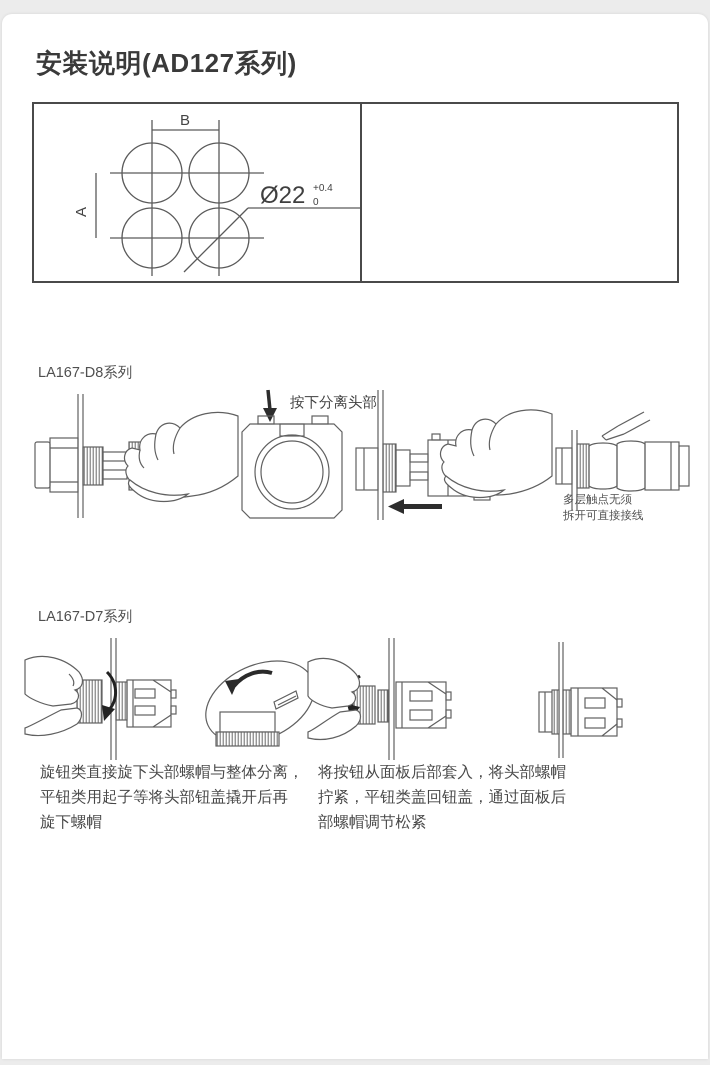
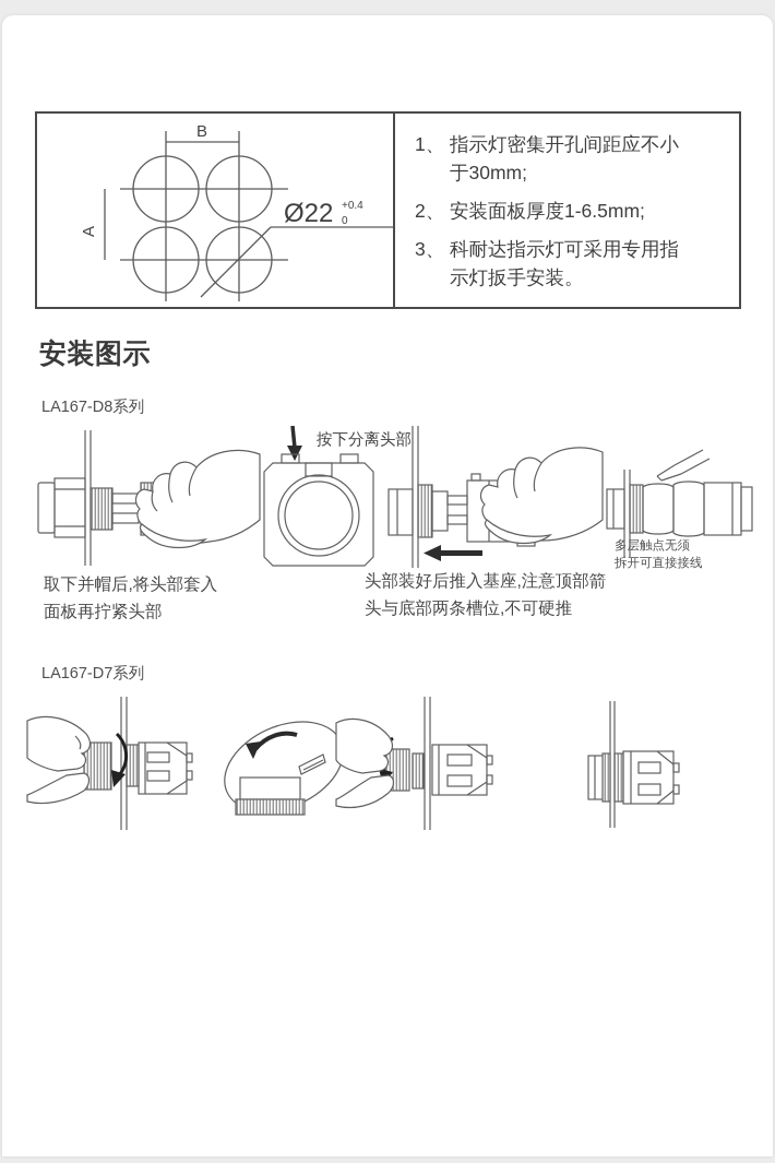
- 安装说明(AD127系列)
  B
  Ø22
  +0.4
  0
+ 1、
+ 指示灯密集开孔间距应不小于30mm;
+ 2、
+ 安装面板厚度1-6.5mm;
+ 3、
+ 科耐达指示灯可采用专用指示灯扳手安装。
+ 安装图示
  LA167-D8系列
  按下分离头部
  多层触点无须
  拆开可直接接线
+ 取下并帽后,将头部套入
+ 面板再拧紧头部
+ 头部装好后推入基座,注意顶部箭
+ 头与底部两条槽位,不可硬推
  LA167-D7系列
- 旋钮类直接旋下头部螺帽与整体分离，
- 平钮类用起子等将头部钮盖撬开后再
- 旋下螺帽
- 将按钮从面板后部套入，将头部螺帽
- 拧紧，平钮类盖回钮盖，通过面板后
- 部螺帽调节松紧
